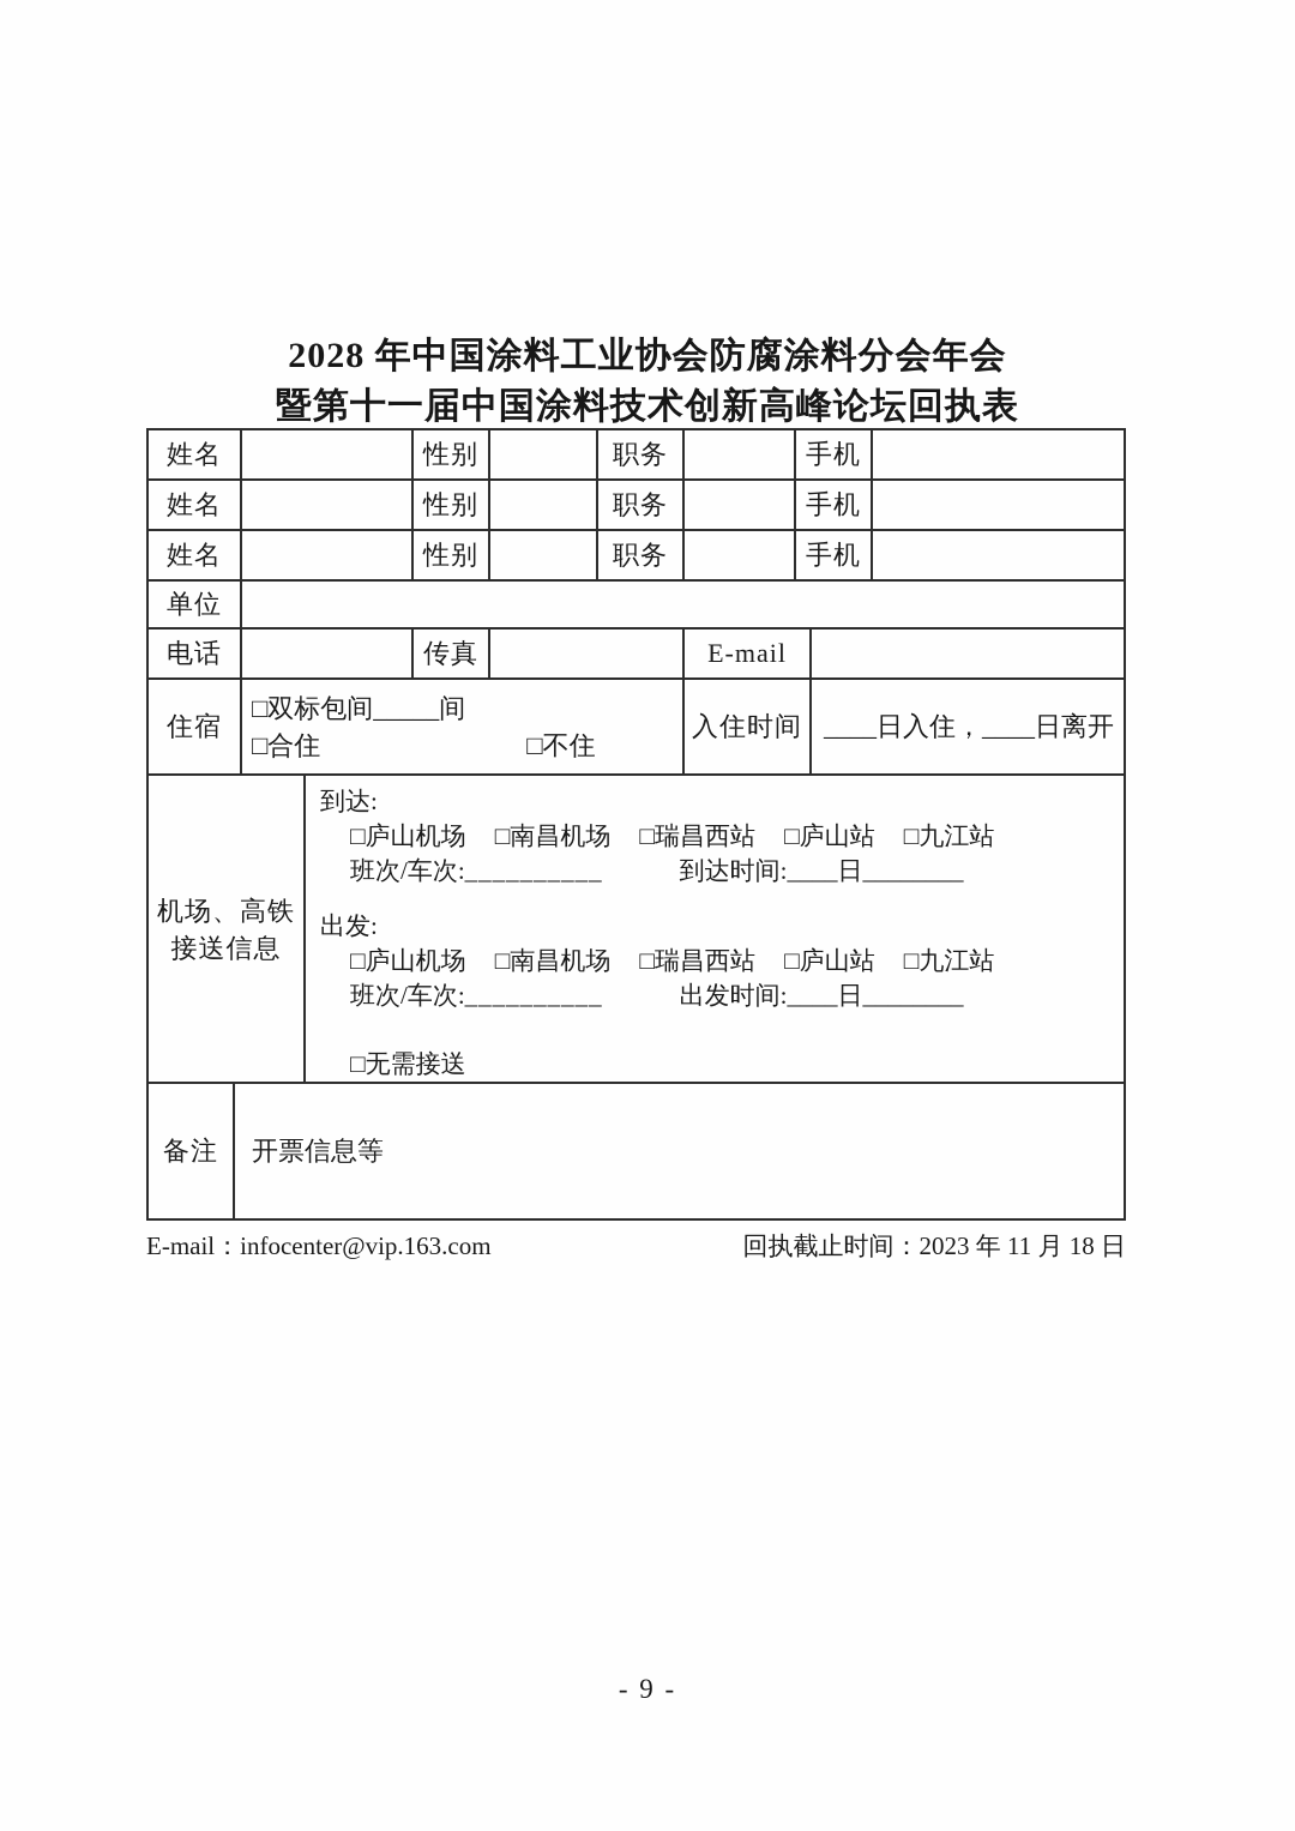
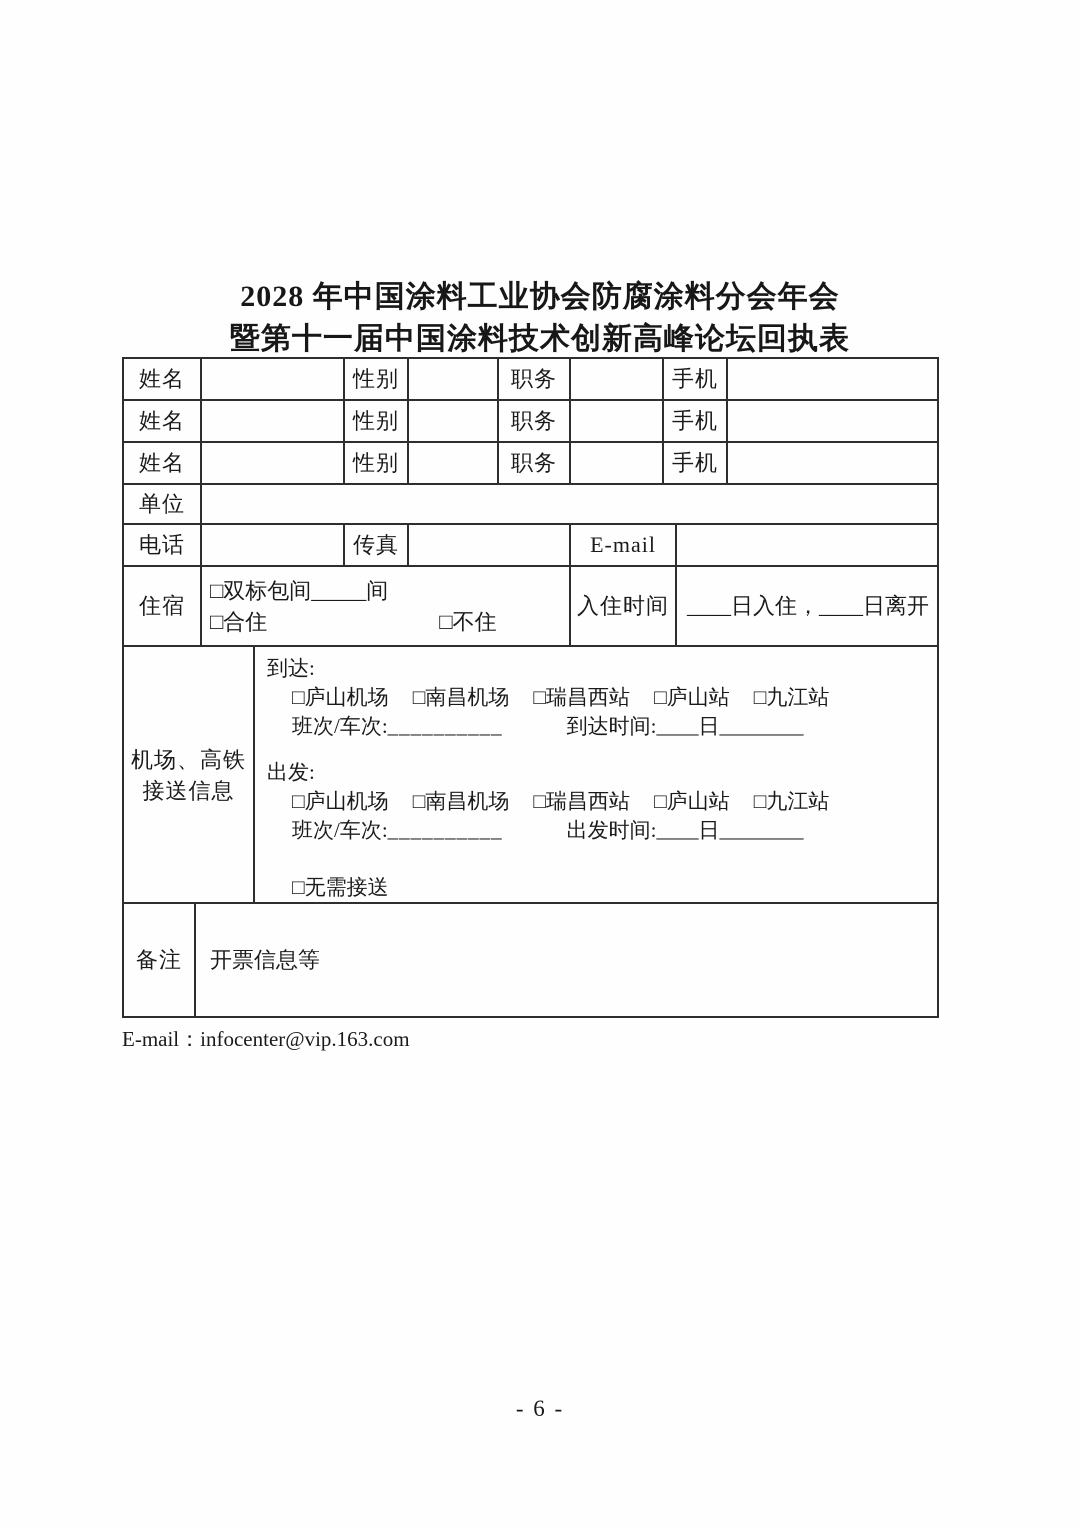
  2028 年中国涂料工业协会防腐涂料分会年会
  暨第十一届中国涂料技术创新高峰论坛回执表
  姓名
  性别
  职务
  手机
  姓名
  性别
  职务
  手机
  姓名
  性别
  职务
  手机
  单位
  电话
  传真
  E-mail
  住宿
  □双标包间_____间
  □合住
  □不住
  入住时间
  ____日入住，____日离开
  机场、高铁
  接送信息
  到达:
  □庐山机场
  □南昌机场
  □瑞昌西站
  □庐山站
  □九江站
  班次/车次:
  __________
  到达时间:
  ____日________
  出发:
  □庐山机场
  □南昌机场
  □瑞昌西站
  □庐山站
  □九江站
  班次/车次:
  __________
  出发时间:
  ____日________
  □无需接送
  备注
  开票信息等
  E-mail：infocenter@vip.163.com
- 回执截止时间：2023 年 11 月 18 日
- - 9 -
+ - 6 -
